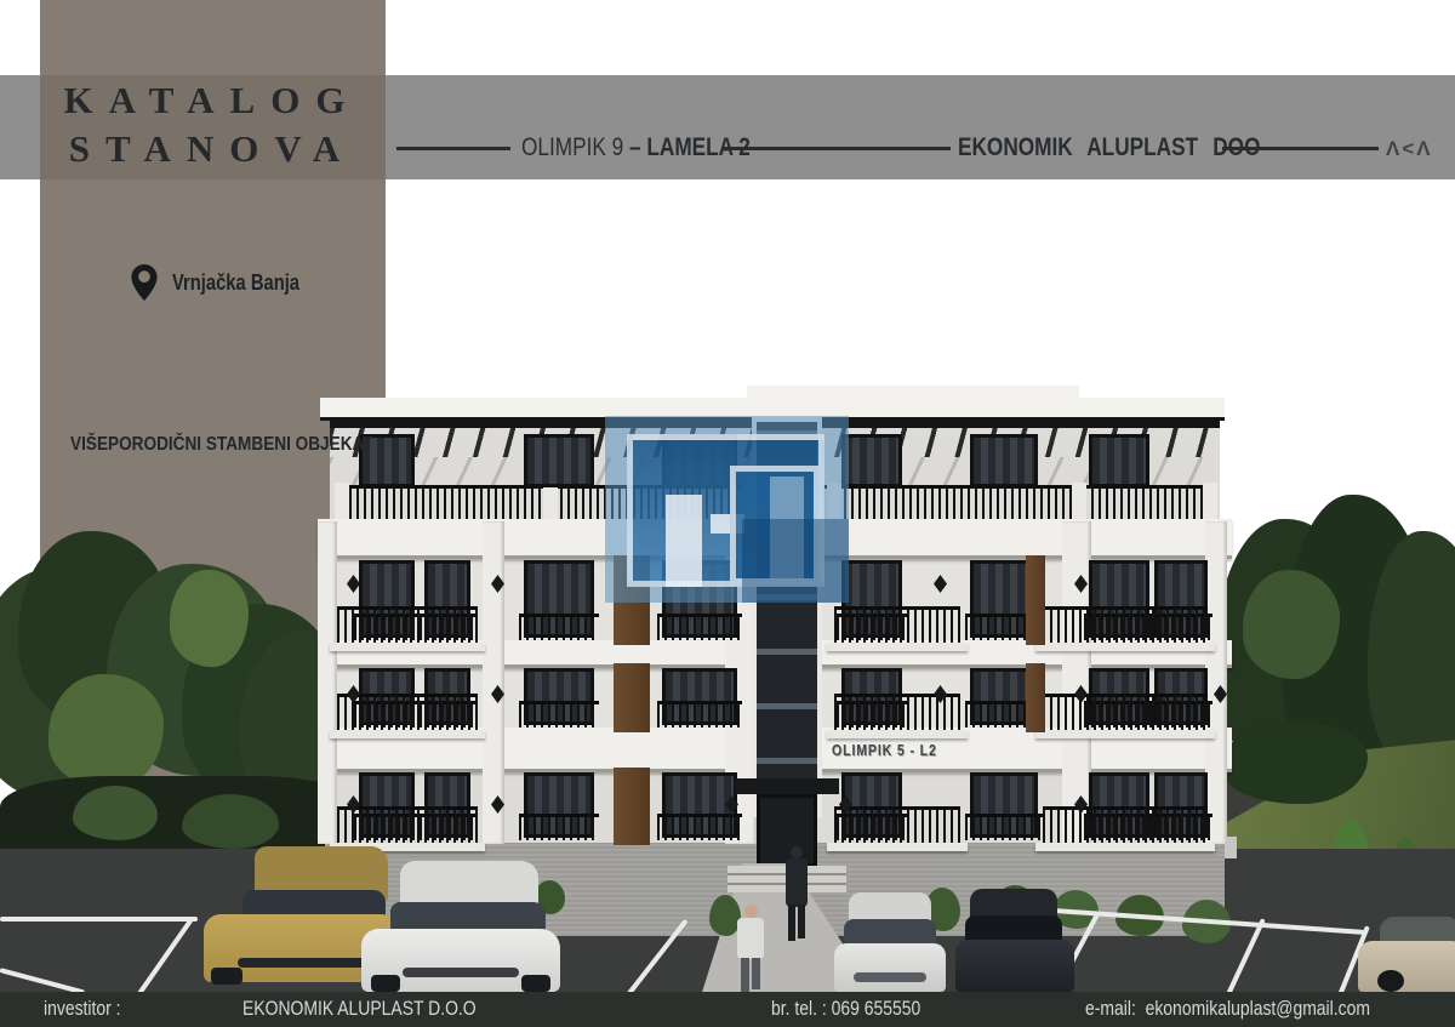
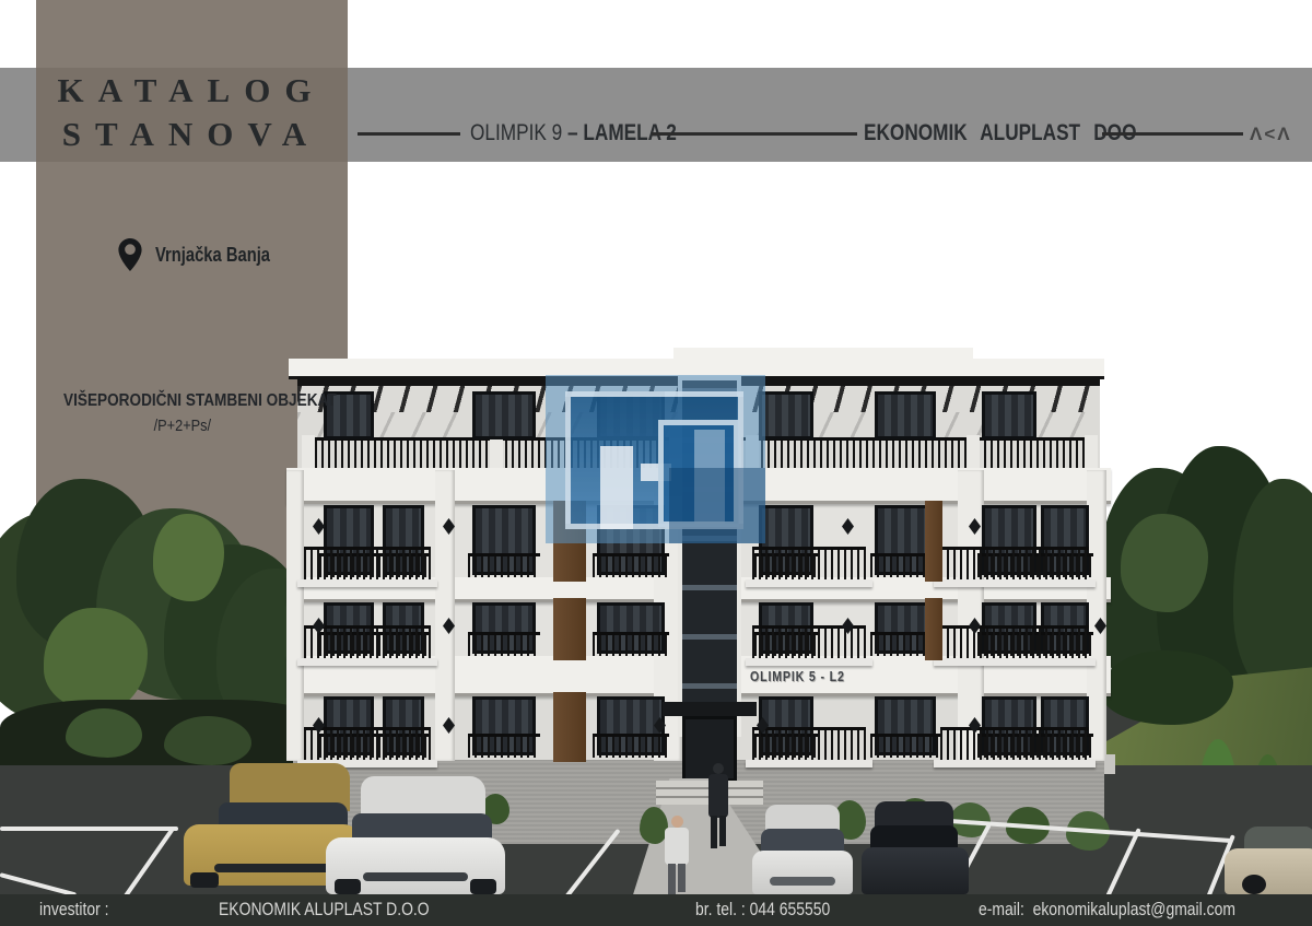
  OLIMPIK 5 - L2
  KATALOG
  STANOVA
  OLIMPIK 9 – LAMEL
  EKONOMIK ALUPLAST D
  Λ<Λ
  Vrnjačka Banja
  VIŠEPORODIČNI STAMBENI OBJEKAT
+ /P+2+Ps/
  investitor :
  EKONOMIK ALUPLAST D.O.O
- br. tel. : 069 655550
+ br. tel. : 044 655550
  e-mail: ekonomikaluplast@gmail.com
